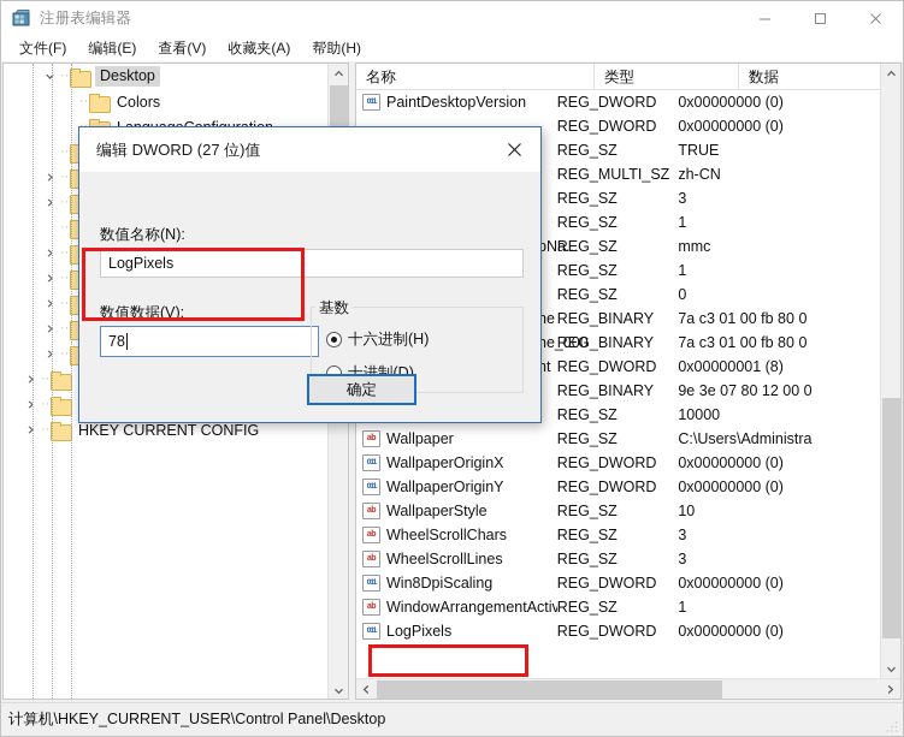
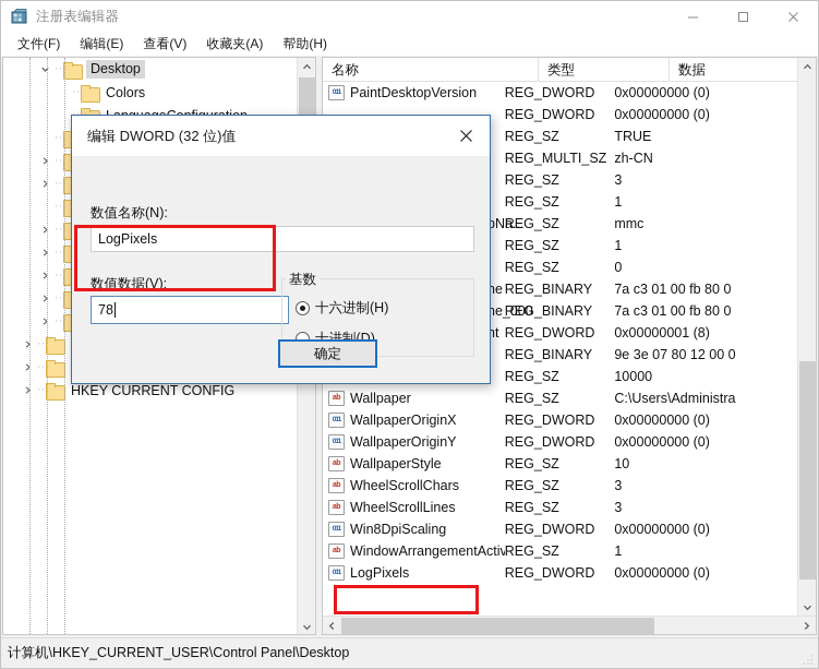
  注册表编辑器
  文件(F)
  编辑(E)
  查看(V)
  收藏夹(A)
  帮助(H)
  ··
  Desktop
  ··
  Colors
  ··
  ··
  ··
  ··
  ··
  ··
  ··
  ··
  ··
  ··
  ··
  ··
  HKEY CURRENT CONFIG
  名称
  类型
  数据
  PaintDesktopVersion
  REG_DWORD
  0x00000000 (0)
  REG_DWORD
  0x00000000 (0)
  REG_SZ
  TRUE
  REG_MULTI_SZ
  zh-CN
  REG_SZ
  3
  REG_SZ
  1
  REG_SZ
  mmc
  pNa...
  REG_SZ
  1
  REG_SZ
  0
  REG_BINARY
  7a c3 01 00 fb 80 0
  ne
  REG_BINARY
  7a c3 01 00 fb 80 0
  ne_000
  REG_DWORD
  0x00000001 (8)
  nt
  REG_BINARY
  9e 3e 07 80 12 00 0
  REG_SZ
  10000
  Wallpaper
  REG_SZ
  C:\Users\Administra
  WallpaperOriginX
  REG_DWORD
  0x00000000 (0)
  WallpaperOriginY
  REG_DWORD
  0x00000000 (0)
  WallpaperStyle
  REG_SZ
  10
  WheelScrollChars
  REG_SZ
  3
  WheelScrollLines
  REG_SZ
  3
  Win8DpiScaling
  REG_DWORD
  0x00000000 (0)
  WindowArrangementActiv
  REG_SZ
  1
  LogPixels
  REG_DWORD
  0x00000000 (0)
  计算机\HKEY_CURRENT_USER\Control Panel\Desktop
- 编辑 DWORD (27 位)值
+ 编辑 DWORD (32 位)值
  数值名称(N):
  LogPixels
  数值数据(V):
  78
  基数
  十六进制(H)
  十进制(D)
  确定
